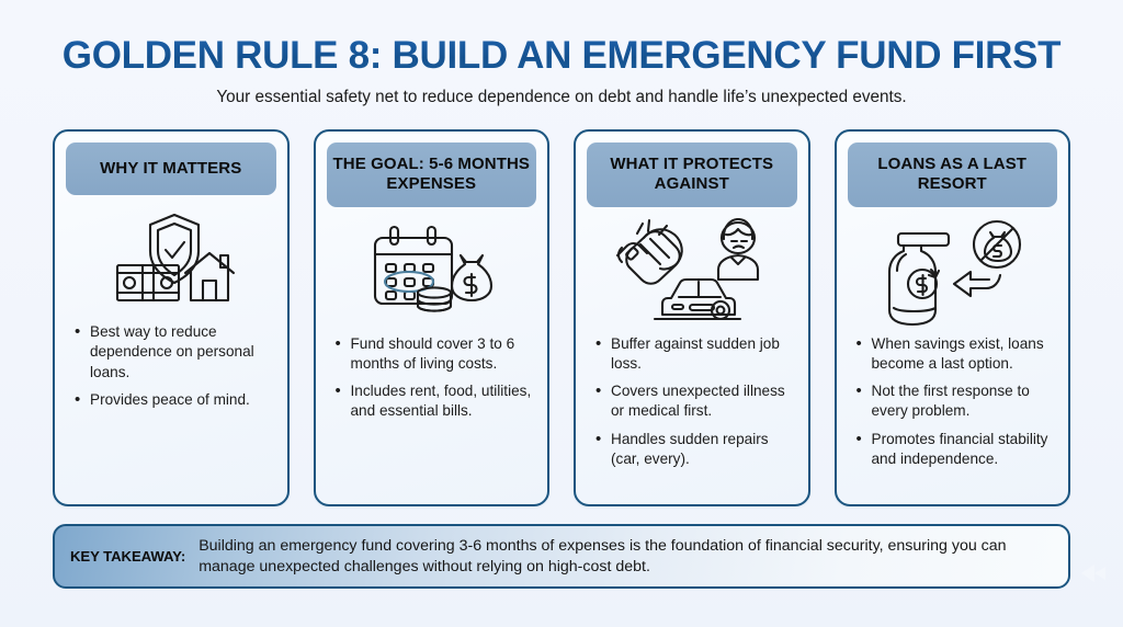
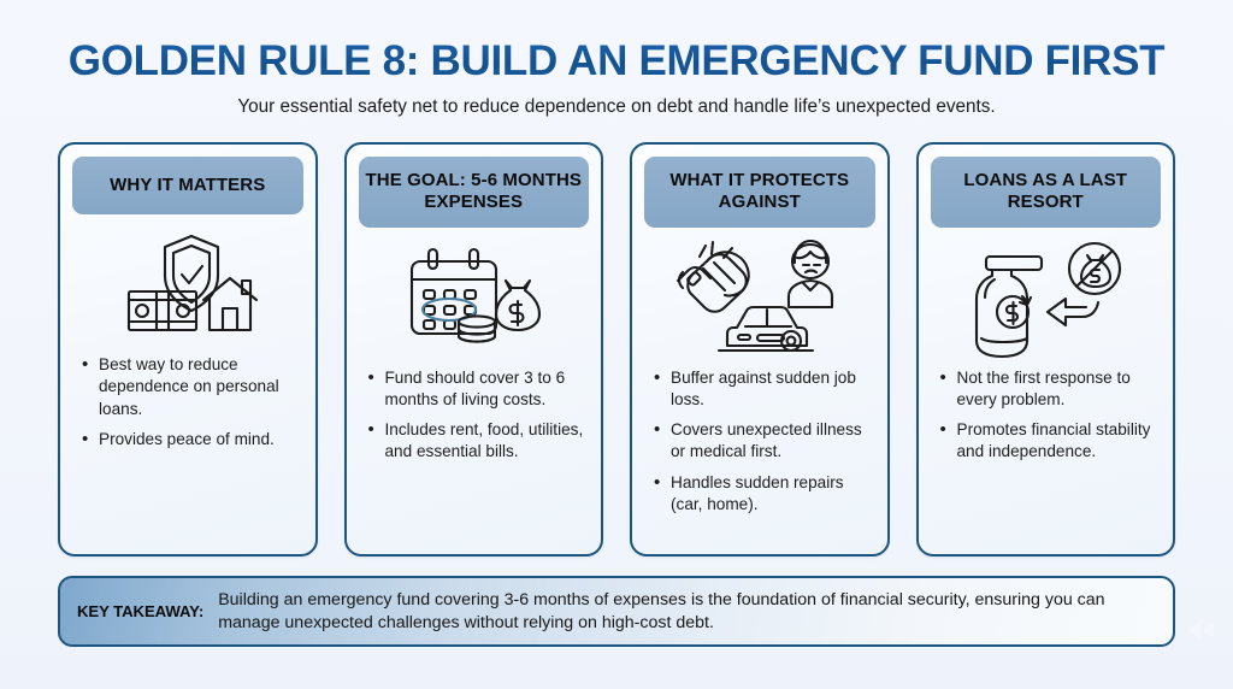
  GOLDEN RULE 8: BUILD AN EMERGENCY FUND FIRST
  Your essential safety net to reduce dependence on debt and handle life’s unexpected events.
  WHY IT MATTERS
  Best way to reduce dependence on personal loans.
  Provides peace of mind.
  THE GOAL: 5-6 MONTHS EXPENSES
  Fund should cover 3 to 6 months of living costs.
  Includes rent, food, utilities, and essential bills.
  WHAT IT PROTECTS AGAINST
  Buffer against sudden job loss.
  Covers unexpected illness or medical first.
- Handles sudden repairs (car, every).
+ Handles sudden repairs (car, home).
  LOANS AS A LAST RESORT
- When savings exist, loans become a last option.
  Not the first response to every problem.
  Promotes financial stability and independence.
  KEY TAKEAWAY:
  Building an emergency fund covering 3-6 months of expenses is the foundation of financial security, ensuring you can manage unexpected challenges without relying on high-cost debt.
